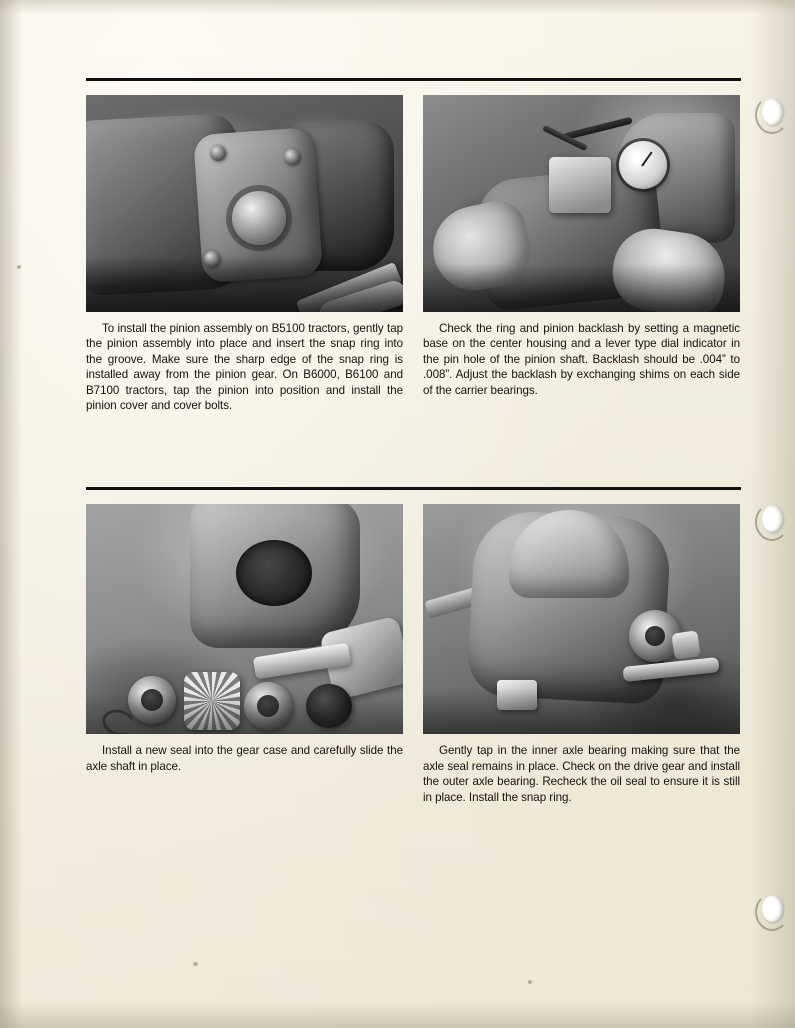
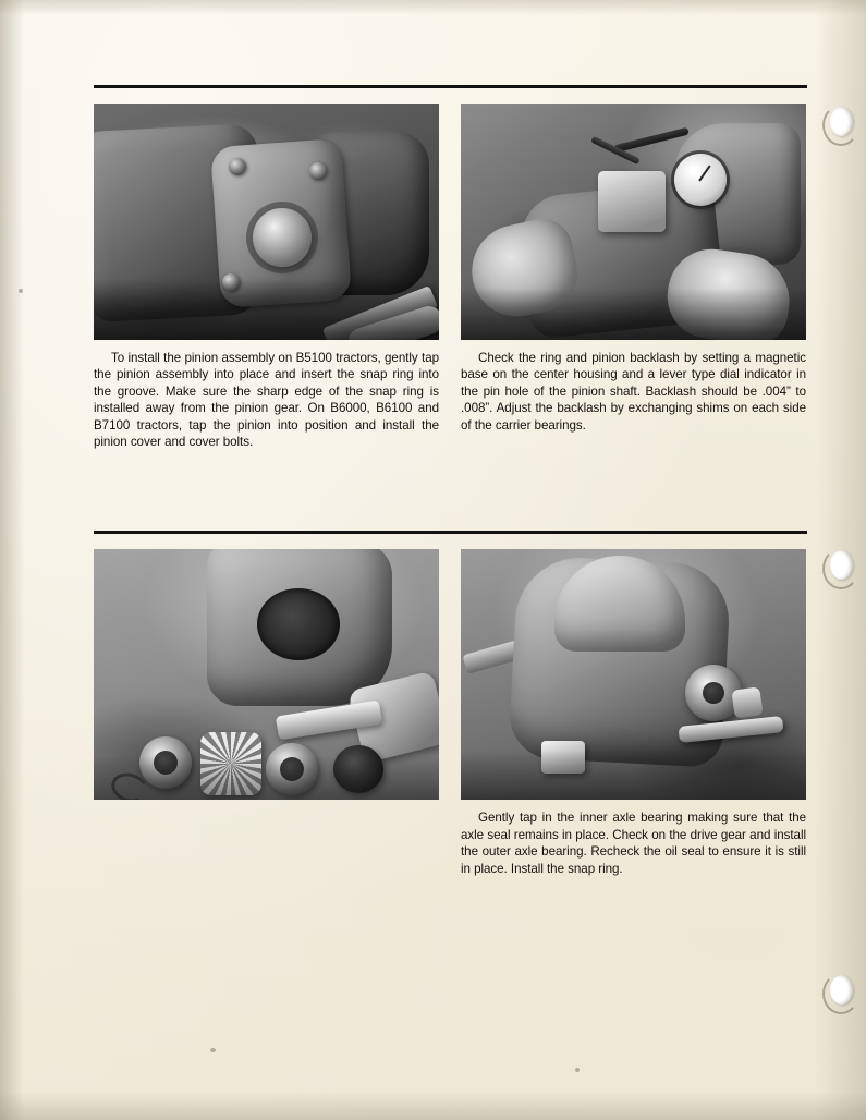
  To install the pinion assembly on B5100 tractors, gently tap the pinion assembly into place and insert the snap ring into the groove. Make sure the sharp edge of the snap ring is installed away from the pinion gear. On B6000, B6100 and B7100 tractors, tap the pinion into position and install the pinion cover and cover bolts.
  Check the ring and pinion backlash by setting a magnetic base on the center housing and a lever type dial indicator in the pin hole of the pinion shaft. Backlash should be .004” to .008”. Adjust the backlash by exchanging shims on each side of the carrier bearings.
- Install a new seal into the gear case and carefully slide the axle shaft in place.
  Gently tap in the inner axle bearing making sure that the axle seal remains in place. Check on the drive gear and install the outer axle bearing. Recheck the oil seal to ensure it is still in place. Install the snap ring.
